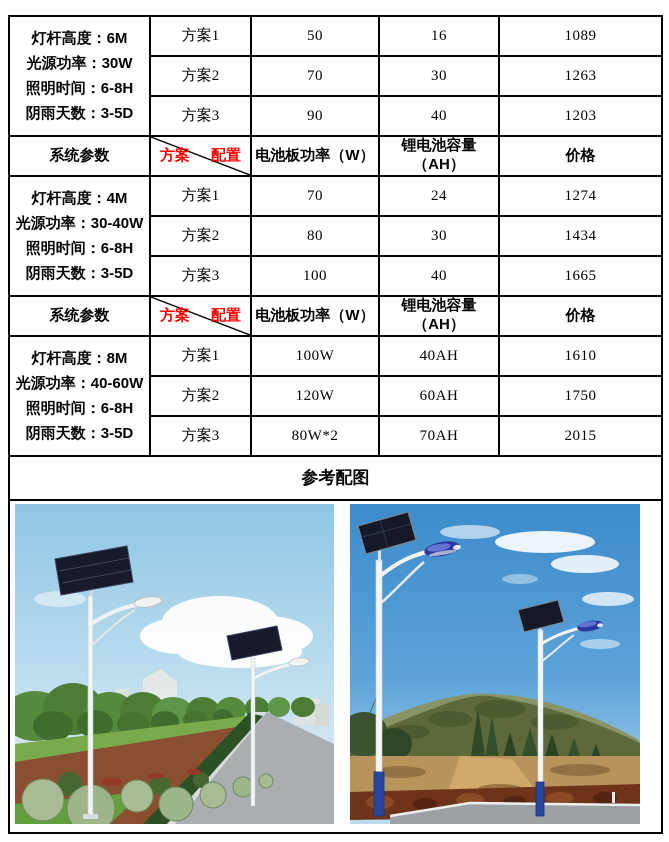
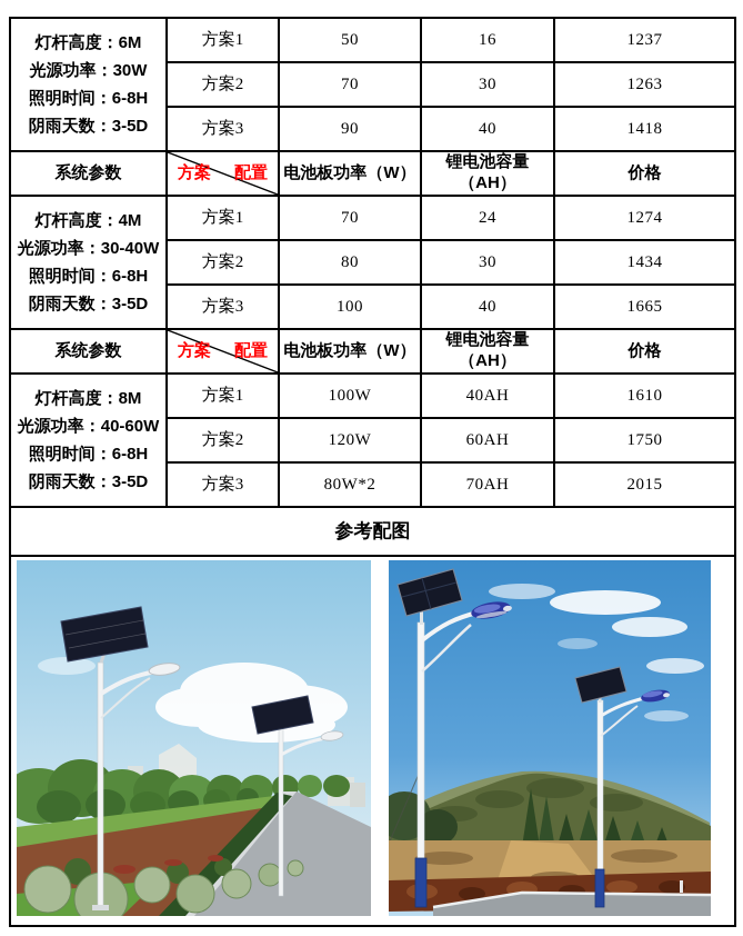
- 灯杆高度：6M 光源功率：30W 照明时间：6-8H 阴雨天数：3-5D	方案1	50	16	1089
+ 灯杆高度：6M 光源功率：30W 照明时间：6-8H 阴雨天数：3-5D	方案1	50	16	1237
  方案2	70	30	1263
- 方案3	90	40	1203
+ 方案3	90	40	1418
  系统参数	方案 配置	电池板功率（W）	锂电池容量（AH）	价格
  灯杆高度：4M 光源功率：30-40W 照明时间：6-8H 阴雨天数：3-5D	方案1	70	24	1274
  方案2	80	30	1434
  方案3	100	40	1665
  系统参数	方案 配置	电池板功率（W）	锂电池容量（AH）	价格
  灯杆高度：8M 光源功率：40-60W 照明时间：6-8H 阴雨天数：3-5D	方案1	100W	40AH	1610
  方案2	120W	60AH	1750
  方案3	80W*2	70AH	2015
  参考配图
